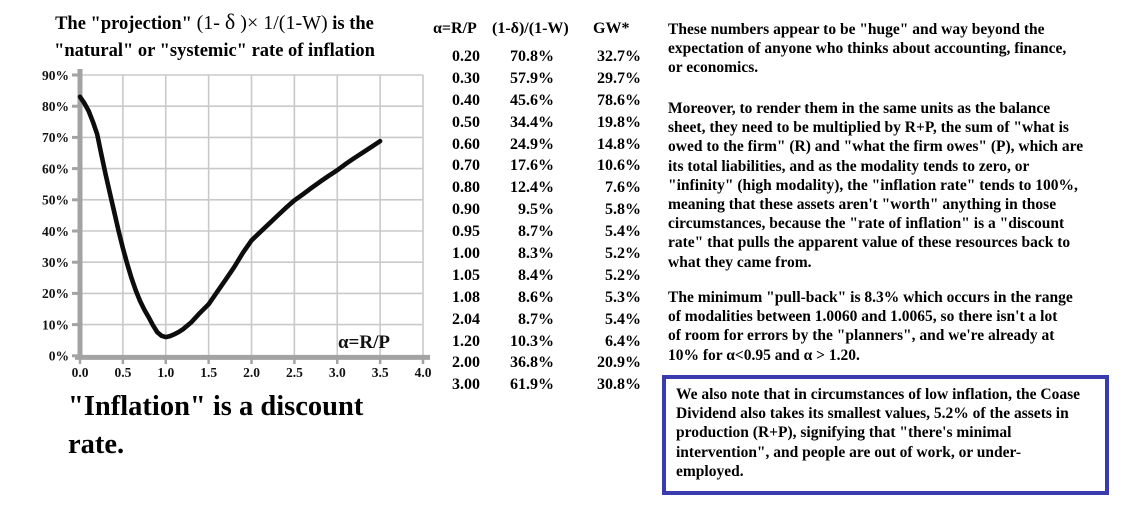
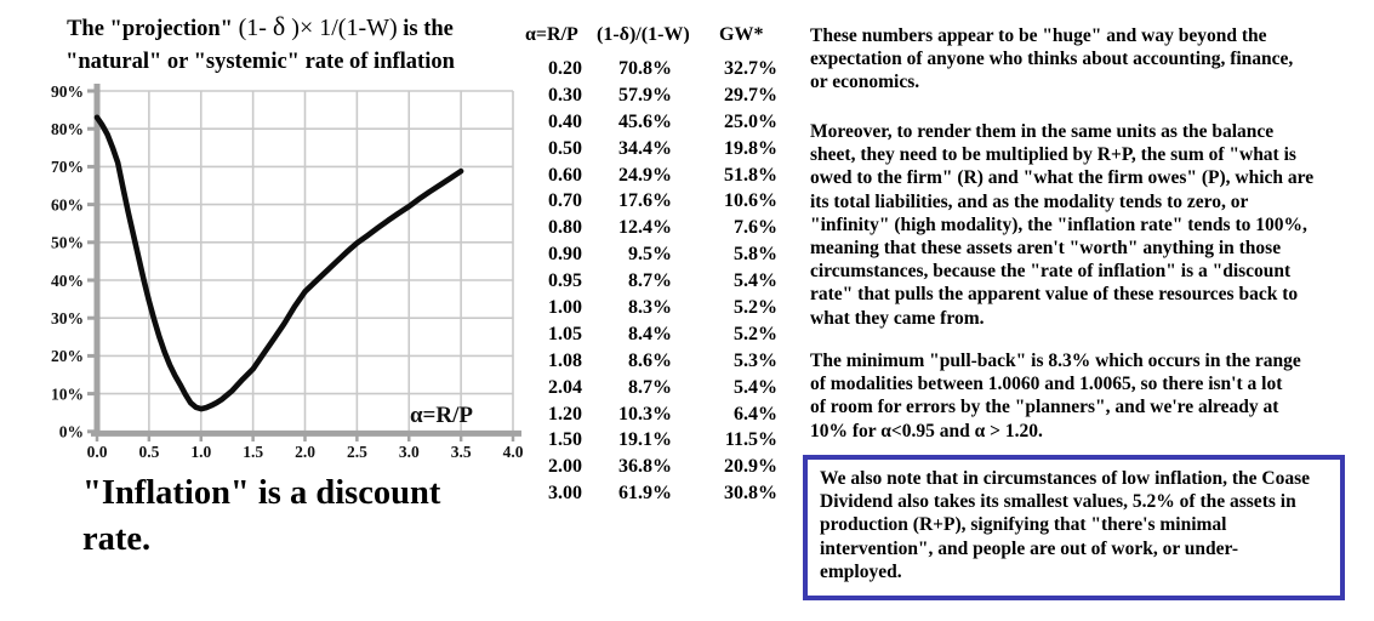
  The "projection" (1- δ )× 1/(1-W) is the
  "natural" or "systemic" rate of inflation
  90%
  80%
  70%
  60%
  50%
  40%
  30%
  20%
  10%
  0%
  0.0
  0.5
  1.0
  1.5
  2.0
  2.5
  3.0
  3.5
  4.0
  α=R/P
  "Inflation" is a discount
  rate.
  α=R/P
  (1-δ)/(1-W)
  GW*
  0.20
  70.8%
  32.7%
  0.30
  57.9%
  29.7%
  0.40
  45.6%
- 78.6%
+ 25.0%
  0.50
  34.4%
  19.8%
  0.60
  24.9%
- 14.8%
+ 51.8%
  0.70
  17.6%
  10.6%
  0.80
  12.4%
  7.6%
  0.90
  9.5%
  5.8%
  0.95
  8.7%
  5.4%
  1.00
  8.3%
  5.2%
  1.05
  8.4%
  5.2%
  1.08
  8.6%
  5.3%
  2.04
  8.7%
  5.4%
  1.20
  10.3%
  6.4%
+ 1.50
+ 19.1%
+ 11.5%
  2.00
  36.8%
  20.9%
  3.00
  61.9%
  30.8%
  These numbers appear to be "huge" and way beyond the
  expectation of anyone who thinks about accounting, finance,
  or economics.
  Moreover, to render them in the same units as the balance
  sheet, they need to be multiplied by R+P, the sum of "what is
  owed to the firm" (R) and "what the firm owes" (P), which are
  its total liabilities, and as the modality tends to zero, or
  "infinity" (high modality), the "inflation rate" tends to 100%,
  meaning that these assets aren't "worth" anything in those
  circumstances, because the "rate of inflation" is a "discount
  rate" that pulls the apparent value of these resources back to
  what they came from.
  The minimum "pull-back" is 8.3% which occurs in the range
  of modalities between 1.0060 and 1.0065, so there isn't a lot
  of room for errors by the "planners", and we're already at
  10% for α<0.95 and α > 1.20.
  We also note that in circumstances of low inflation, the Coase
  Dividend also takes its smallest values, 5.2% of the assets in
  production (R+P), signifying that "there's minimal
  intervention", and people are out of work, or under-
  employed.
